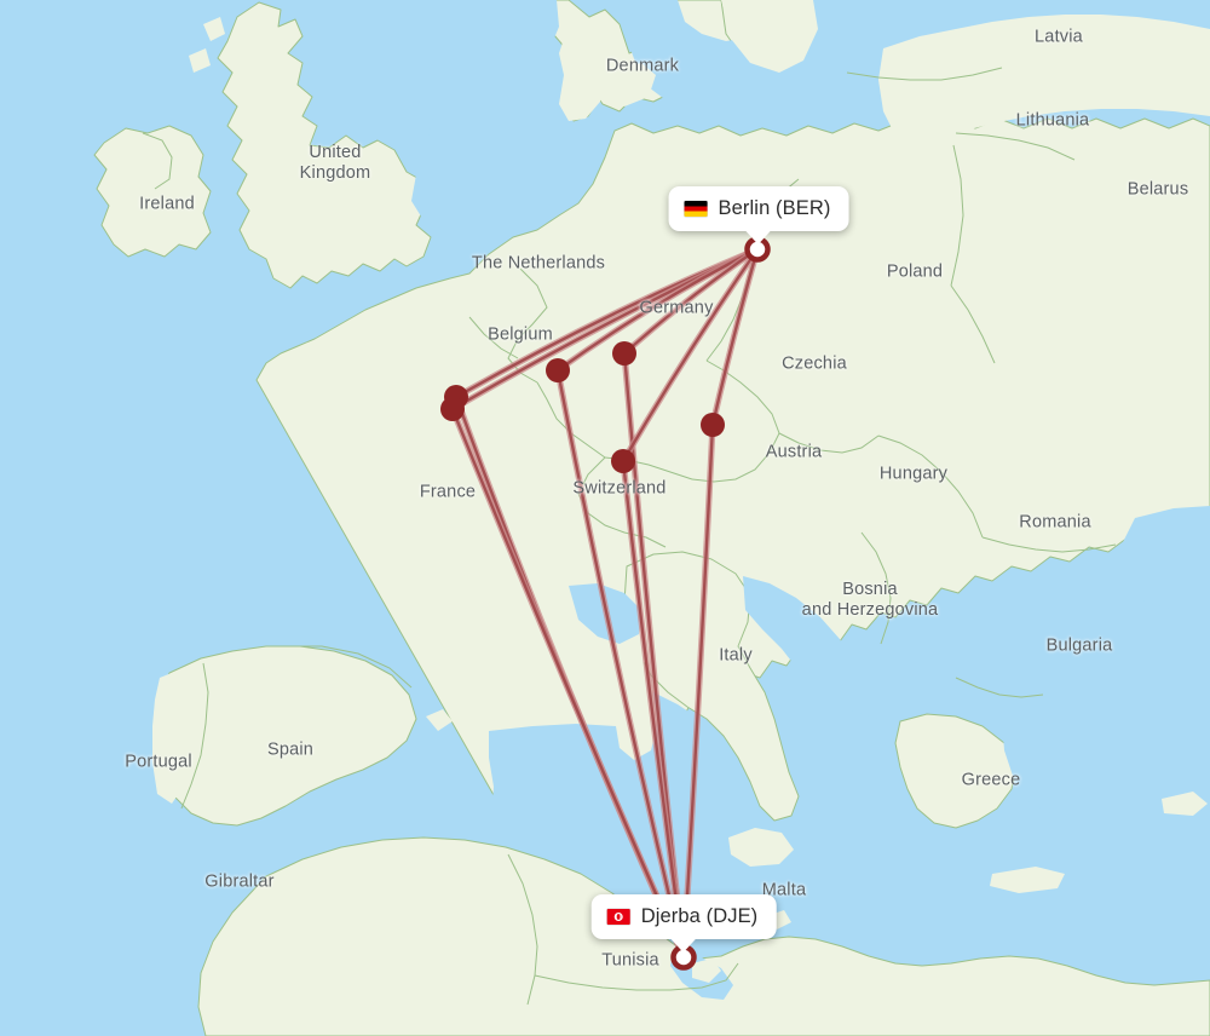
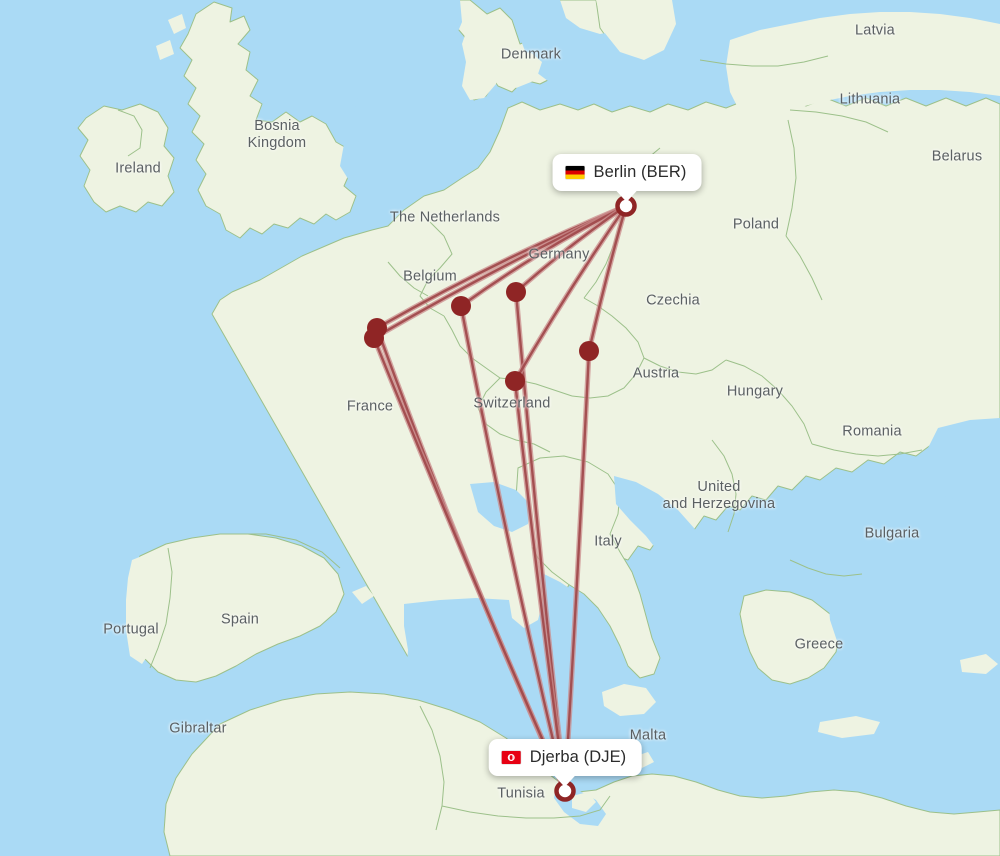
  Ireland
- United
+ Bosnia
  Kingdom
  Denmark
  Latvia
  Lithuania
  Belarus
  The Netherlands
  Poland
  Belgium
  Germany
  Czechia
  Austria
  Hungary
  Romania
  Switzerland
  France
- Bosnia
+ United
  and Herzegovina
  Bulgaria
  Italy
  Greece
  Portugal
  Spain
  Gibraltar
  Malta
  Tunisia
  Berlin (BER)
  Djerba (DJE)
